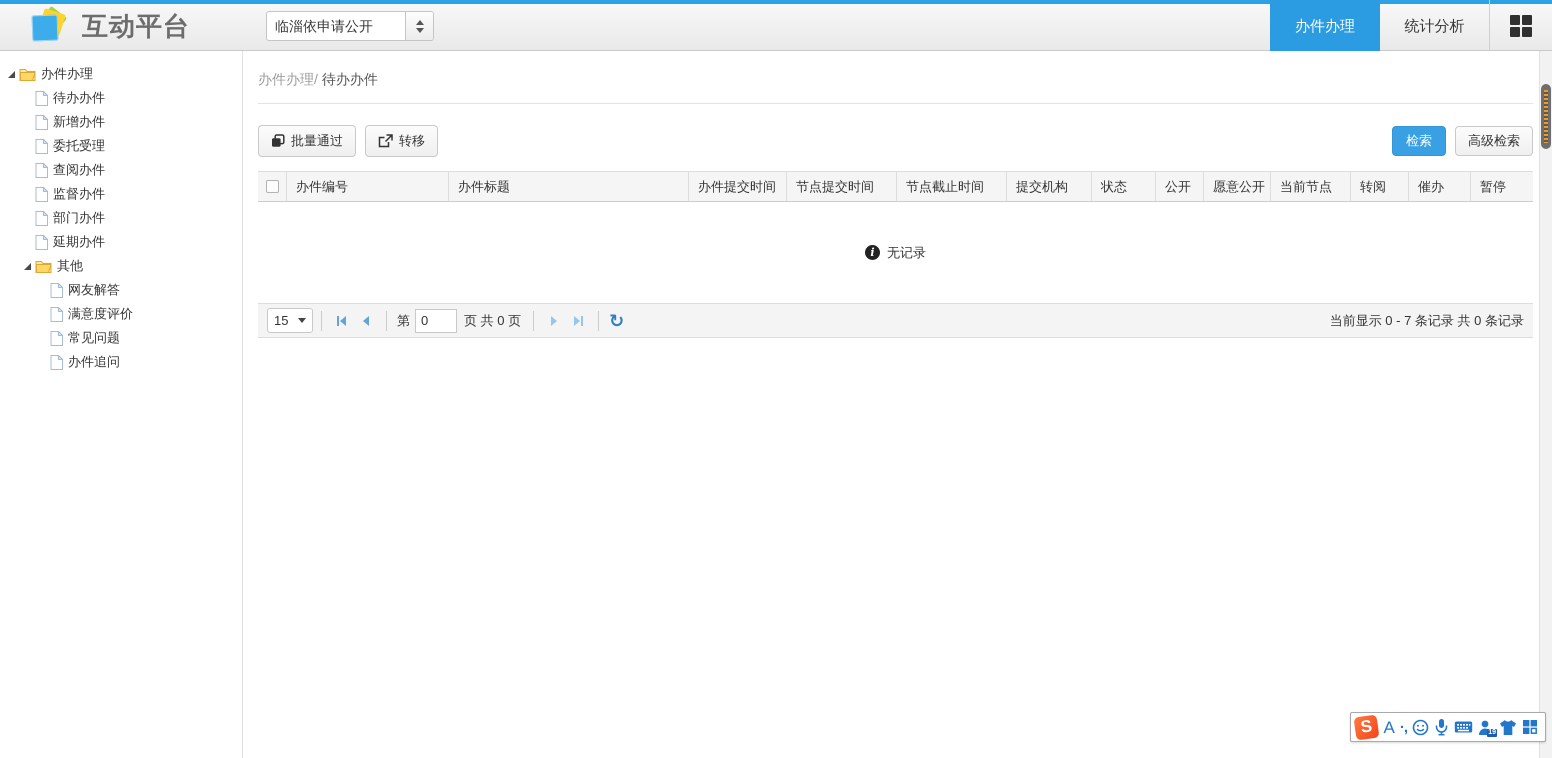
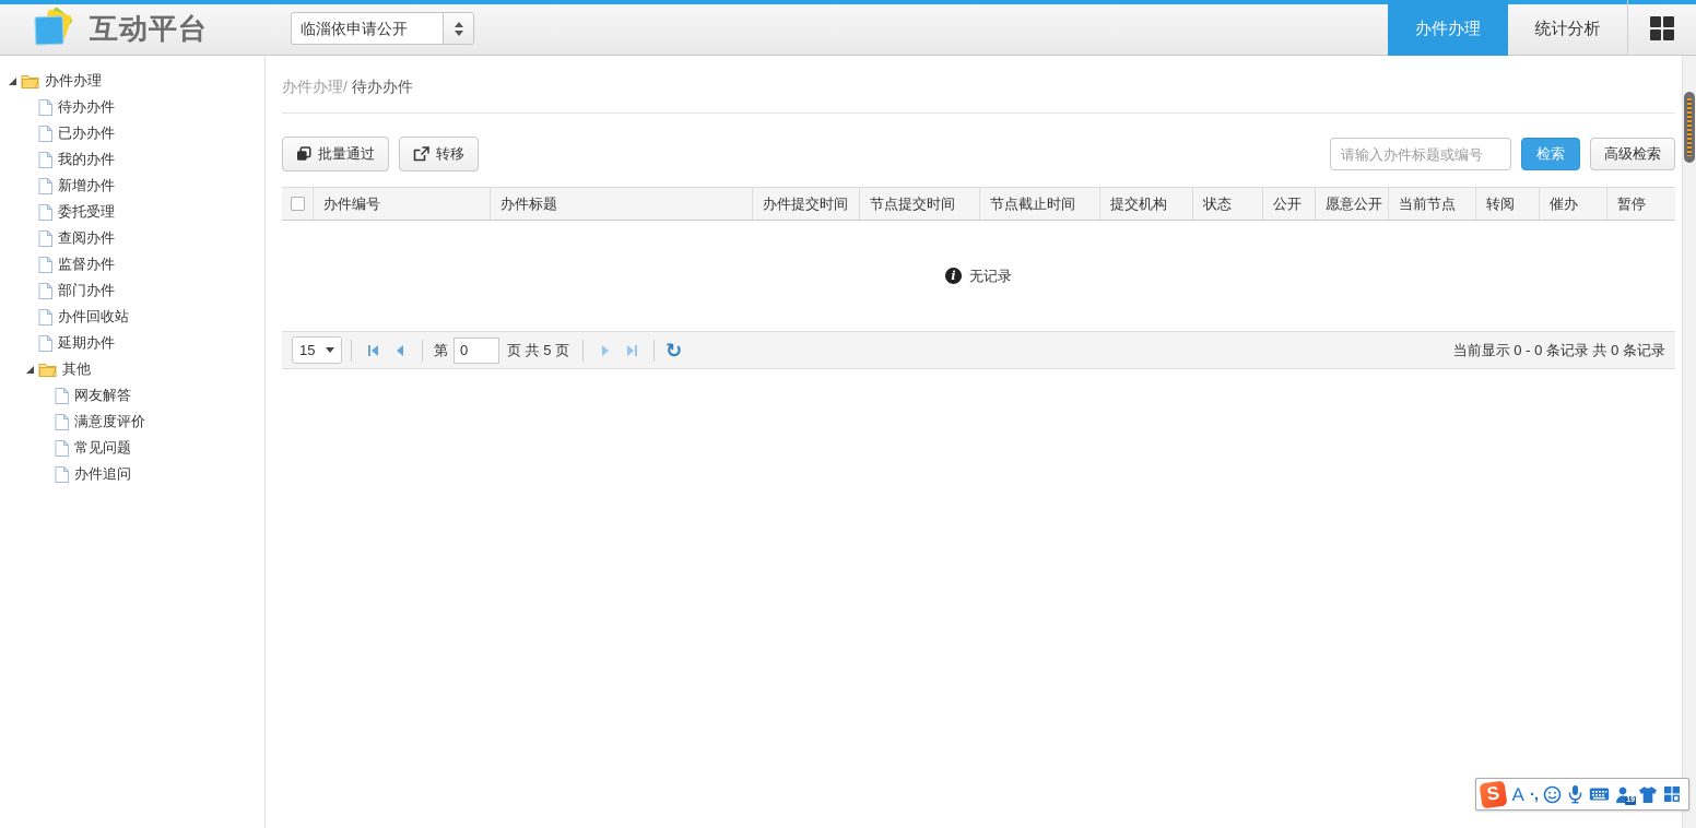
  互动平台
  临淄依申请公开
  办件办理
  统计分析
  办件办理
  待办办件
+ 已办办件
+ 我的办件
  新增办件
  委托受理
  查阅办件
  监督办件
  部门办件
+ 办件回收站
  延期办件
  其他
  网友解答
  满意度评价
  常见问题
  办件追问
  办件办理/ 待办办件
  批量通过
  转移
+ 请输入办件标题或编号
  检索
  高级检索
  办件编号
  办件标题
  办件提交时间
  节点提交时间
  节点截止时间
  提交机构
  状态
  公开
  愿意公开
  当前节点
  转阅
  催办
  暂停
  i
  无记录
  15
  第
  0
- 页 共 0 页
+ 页 共 5 页
  ↻
- 当前显示 0 - 7 条记录 共 0 条记录
+ 当前显示 0 - 0 条记录 共 0 条记录
  A
  ·,
